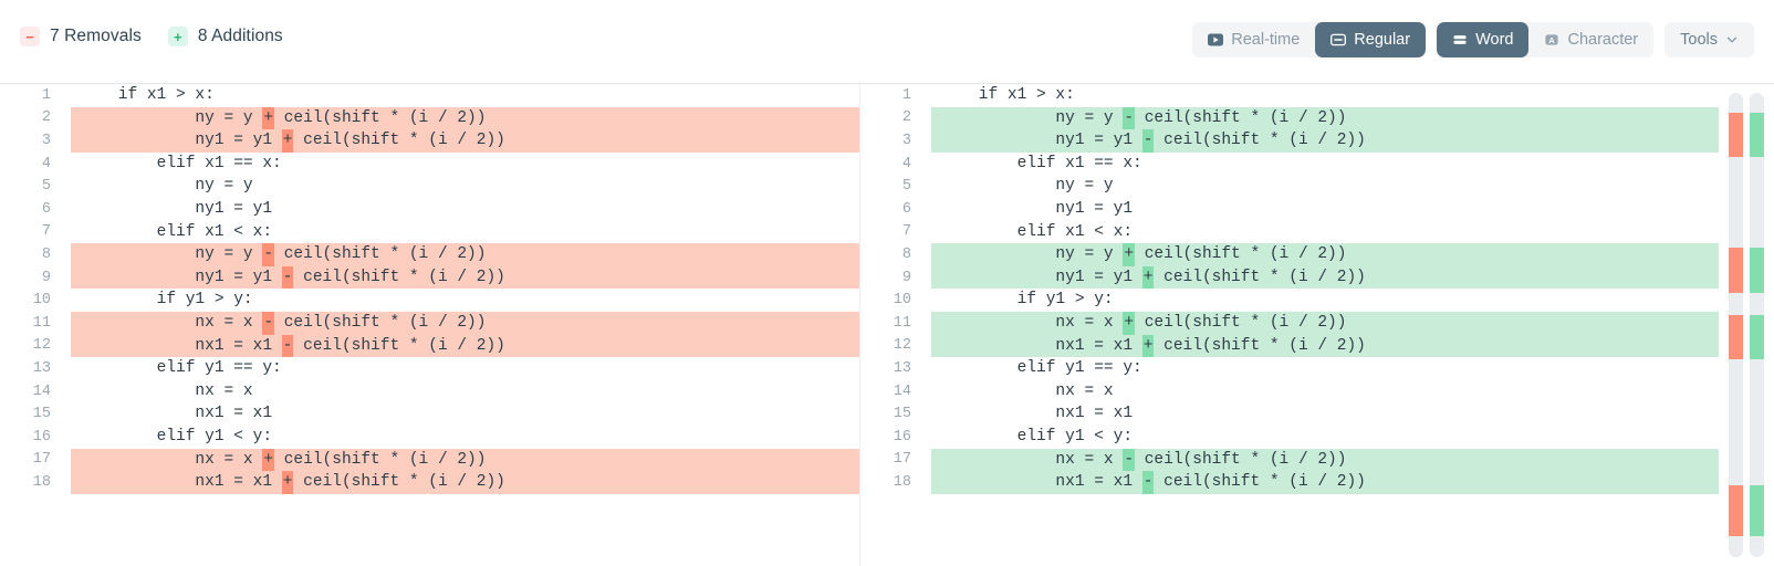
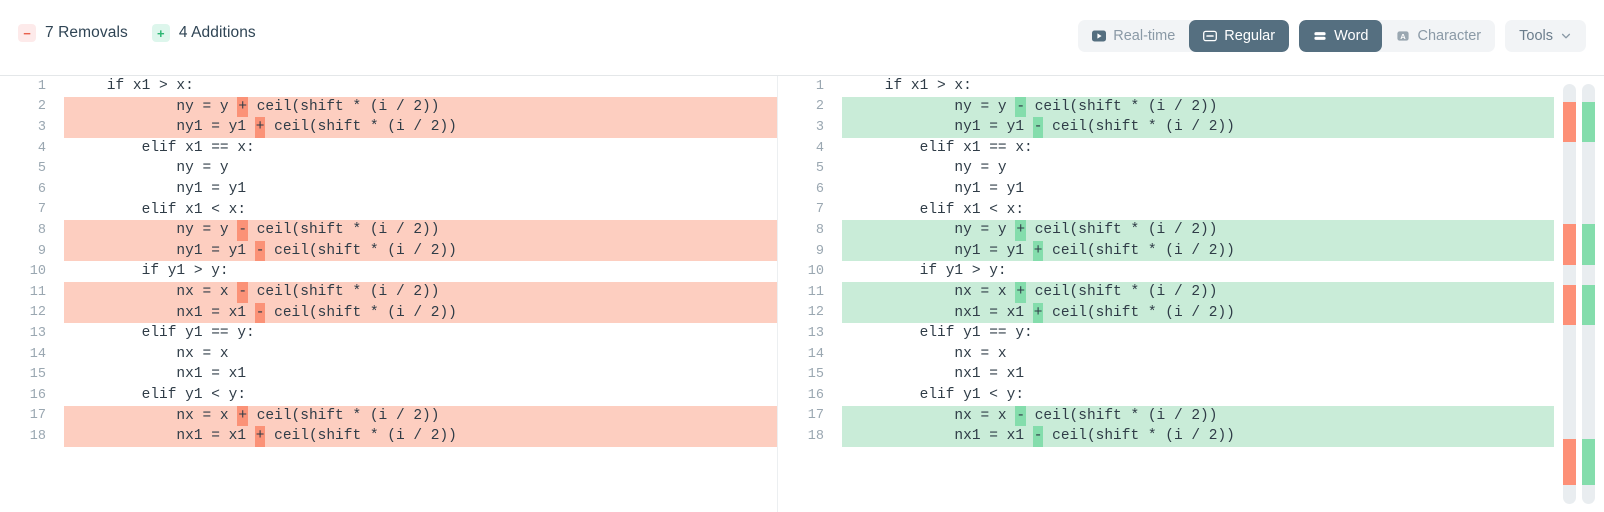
  −
  7 Removals
  +
- 8 Additions
+ 4 Additions
  Real-time
  Regular
  Word
  A
  Character
  Tools
  1
  if x1 > x:
  2
  ny = y
  +
  ceil(shift * (i / 2))
  3
  ny1 = y1
  +
  ceil(shift * (i / 2))
  4
  elif x1 == x:
  5
  ny = y
  6
  ny1 = y1
  7
  elif x1 < x:
  8
  ny = y
  -
  ceil(shift * (i / 2))
  9
  ny1 = y1
  -
  ceil(shift * (i / 2))
  10
  if y1 > y:
  11
  nx = x
  -
  ceil(shift * (i / 2))
  12
  nx1 = x1
  -
  ceil(shift * (i / 2))
  13
  elif y1 == y:
  14
  nx = x
  15
  nx1 = x1
  16
  elif y1 < y:
  17
  nx = x
  +
  ceil(shift * (i / 2))
  18
  nx1 = x1
  +
  ceil(shift * (i / 2))
  1
  if x1 > x:
  2
  ny = y
  -
  ceil(shift * (i / 2))
  3
  ny1 = y1
  -
  ceil(shift * (i / 2))
  4
  elif x1 == x:
  5
  ny = y
  6
  ny1 = y1
  7
  elif x1 < x:
  8
  ny = y
  +
  ceil(shift * (i / 2))
  9
  ny1 = y1
  +
  ceil(shift * (i / 2))
  10
  if y1 > y:
  11
  nx = x
  +
  ceil(shift * (i / 2))
  12
  nx1 = x1
  +
  ceil(shift * (i / 2))
  13
  elif y1 == y:
  14
  nx = x
  15
  nx1 = x1
  16
  elif y1 < y:
  17
  nx = x
  -
  ceil(shift * (i / 2))
  18
  nx1 = x1
  -
  ceil(shift * (i / 2))
